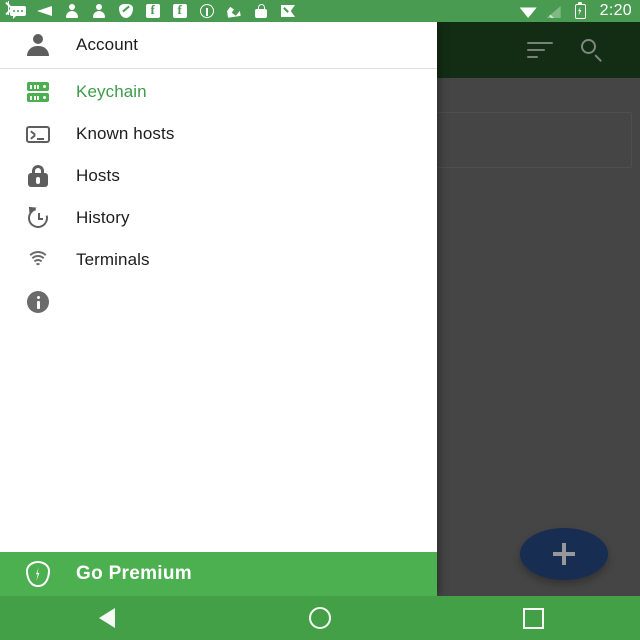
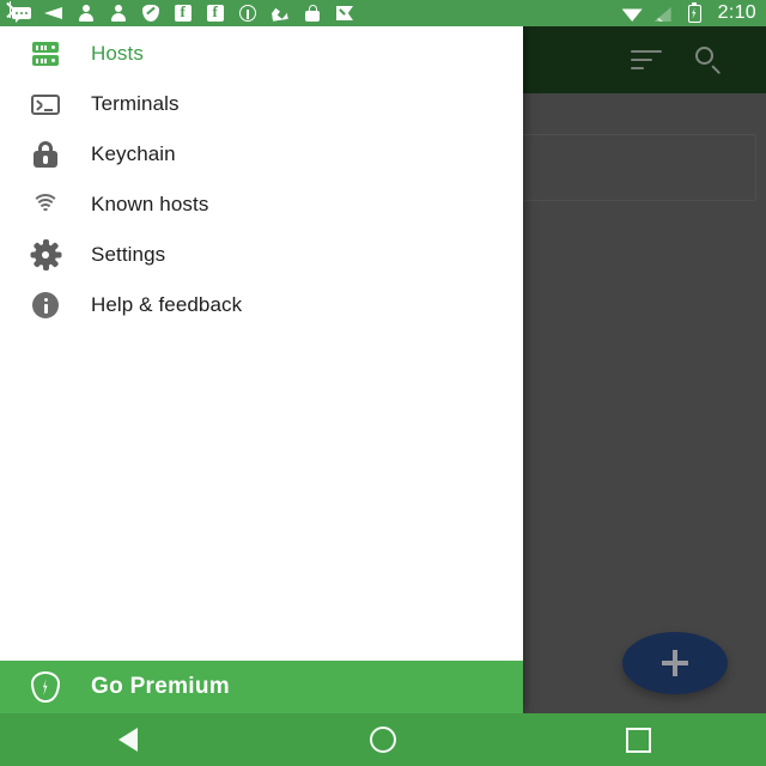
- 2:20
+ 2:10
- Account
- Keychain
+ Hosts
- Known hosts
+ Terminals
- Hosts
+ Keychain
- History
- Terminals
+ Known hosts
+ Settings
+ Help & feedback
  Go Premium
